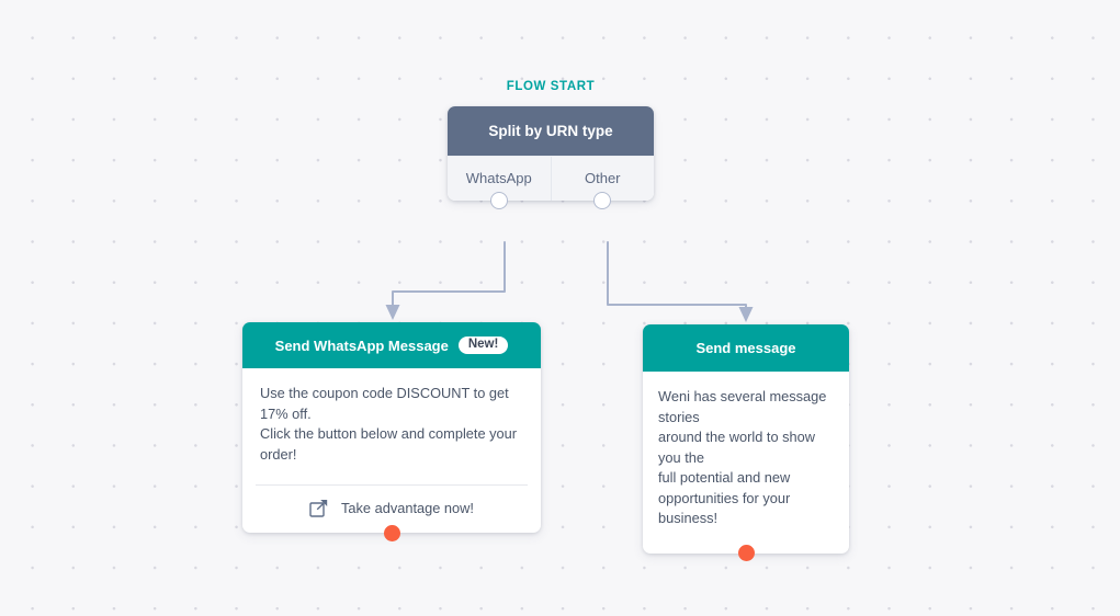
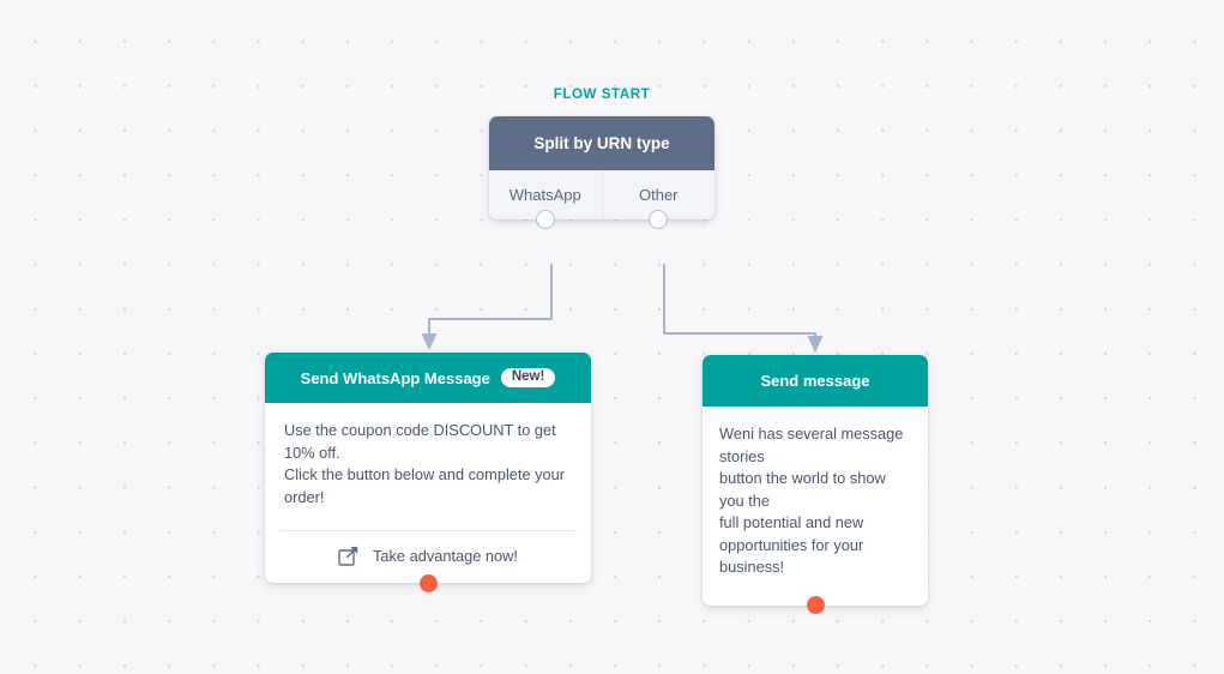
  FLOW START
  Split by URN type
  WhatsApp
  Other
  Send WhatsApp Message
  New!
- Use the coupon code DISCOUNT to get 17% off.
+ Use the coupon code DISCOUNT to get 10% off.
  Click the button below and complete your order!
  Take advantage now!
  Send message
  Weni has several message stories
- around the world to show you the
+ button the world to show you the
  full potential and new
  opportunities for your business!
